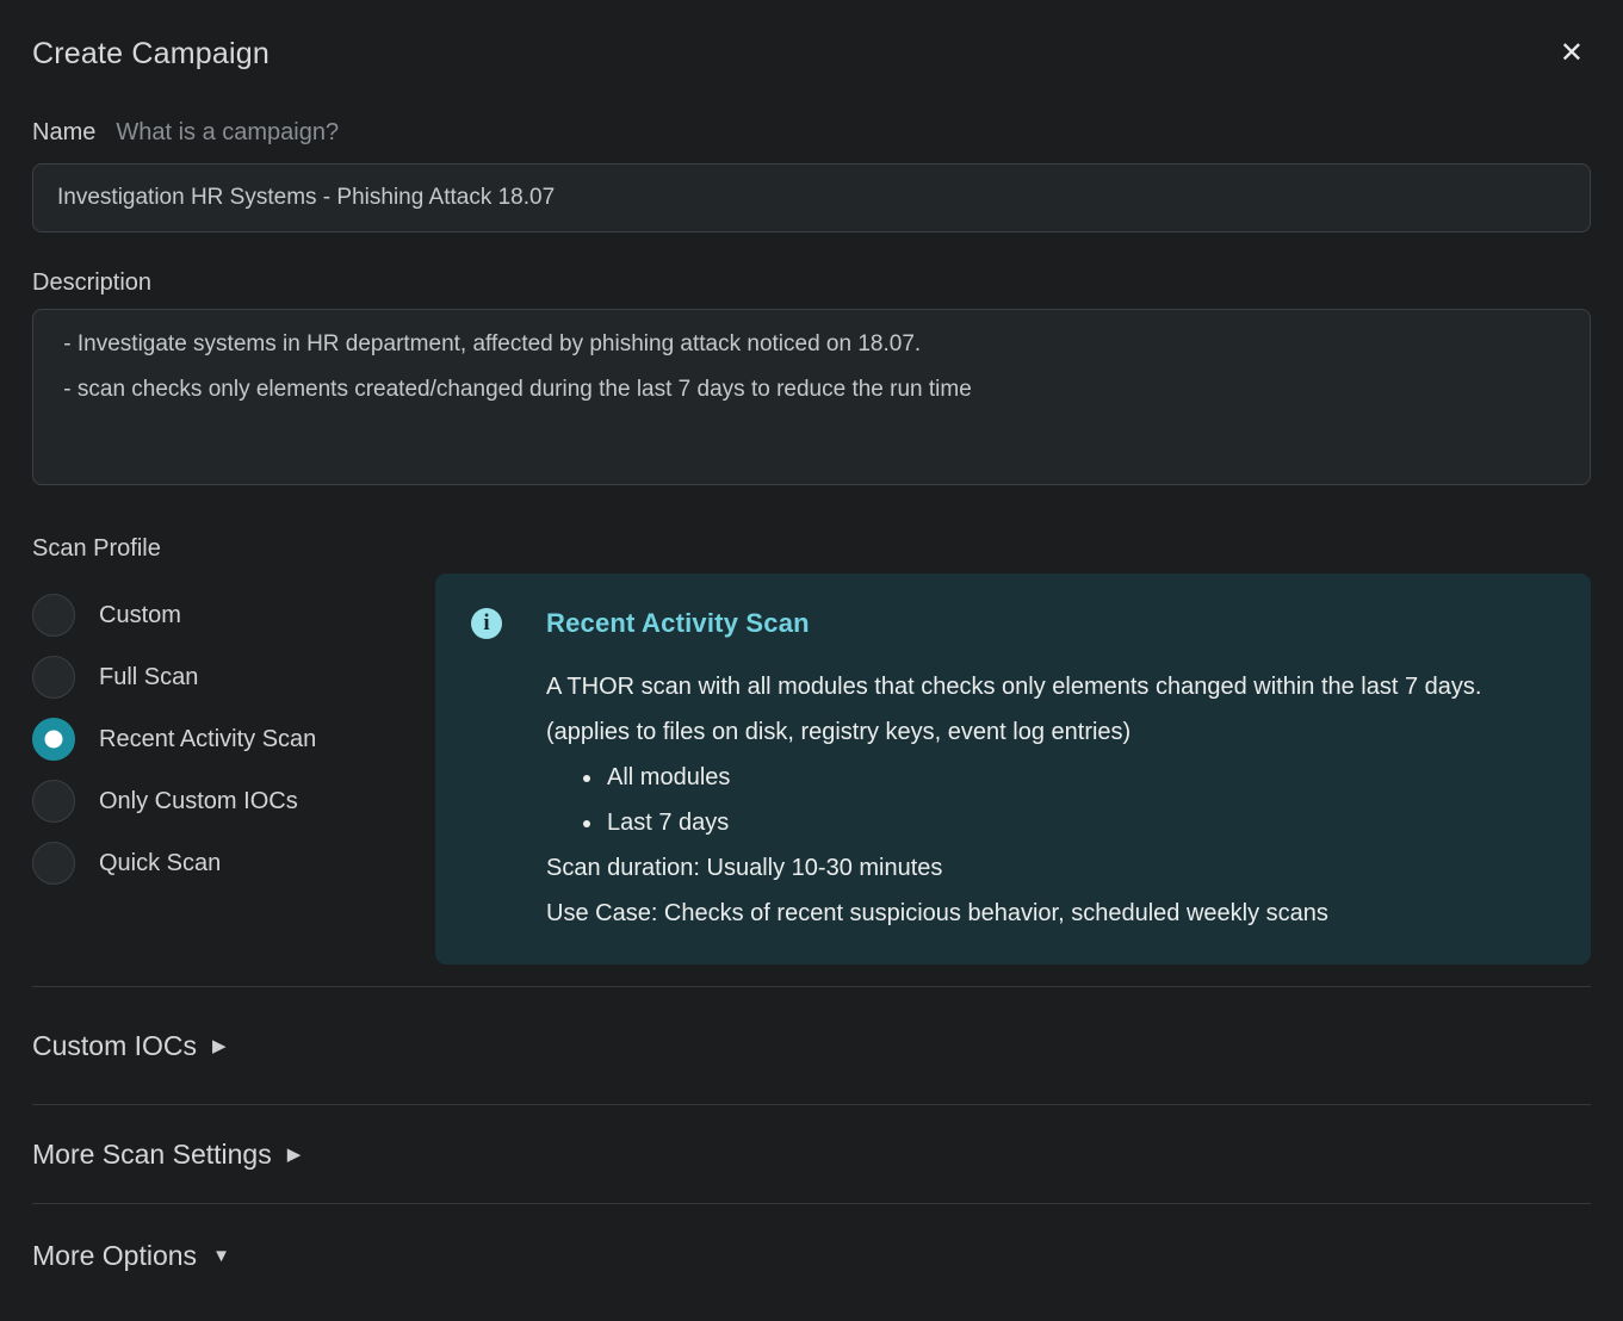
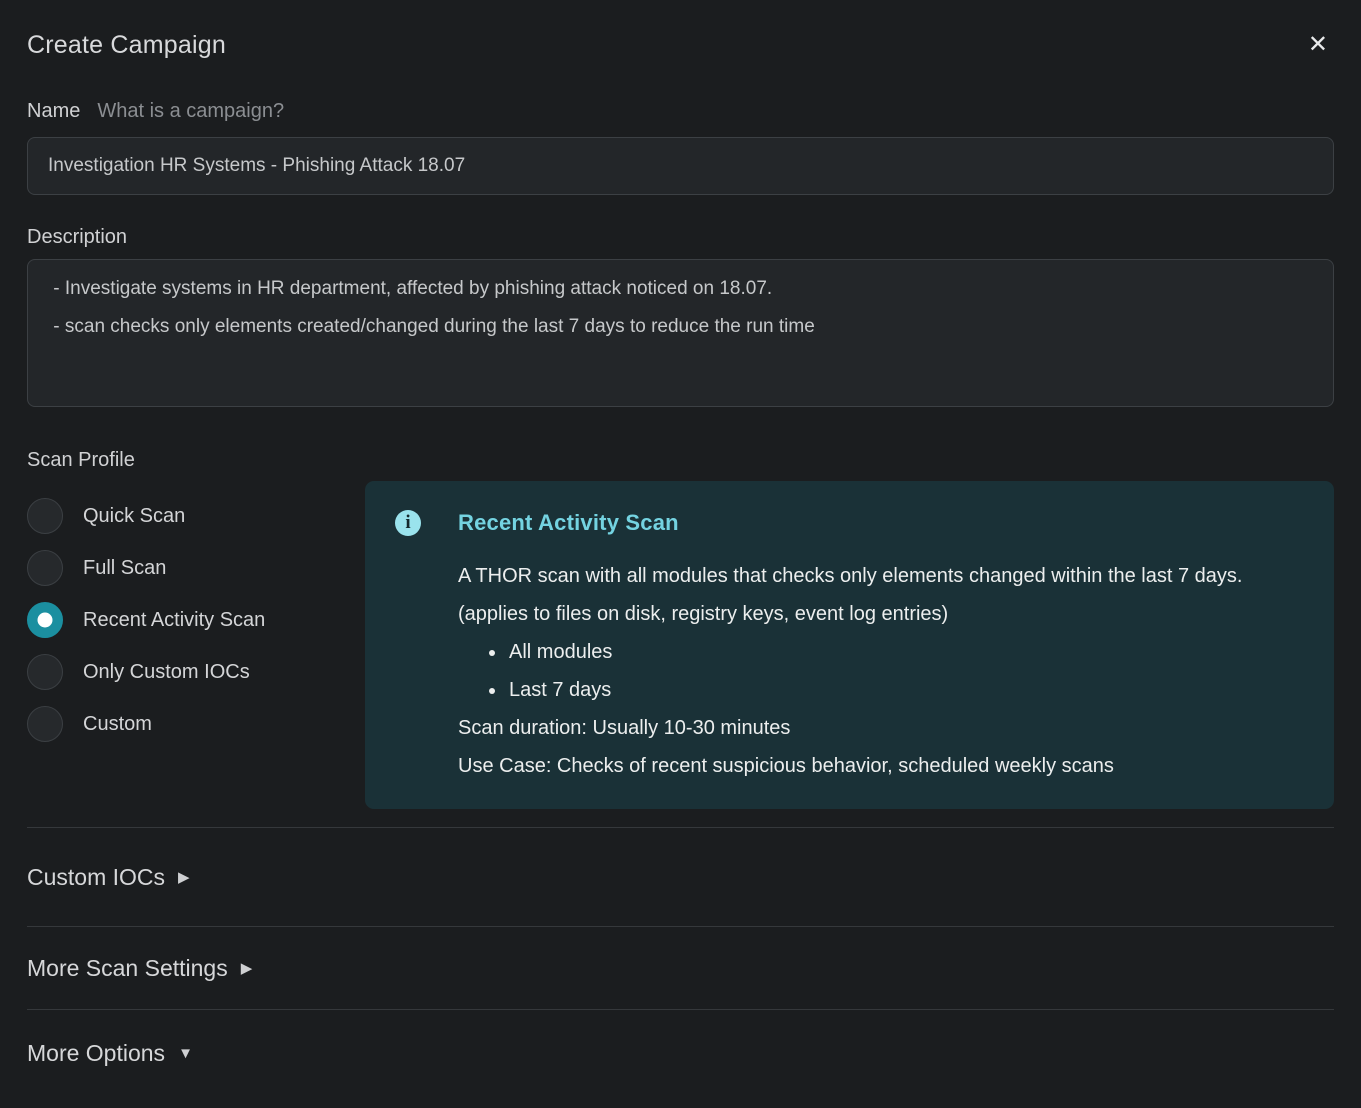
  Create Campaign
  ✕
  Name
  What is a campaign?
  Investigation HR Systems - Phishing Attack 18.07
  Description
  - Investigate systems in HR department, affected by phishing attack noticed on 18.07.
  - scan checks only elements created/changed during the last 7 days to reduce the run time
  Scan Profile
- Custom
+ Quick Scan
  Full Scan
  Recent Activity Scan
  Only Custom IOCs
- Quick Scan
+ Custom
  i
  Recent Activity Scan
  A THOR scan with all modules that checks only elements changed within the last 7 days. (applies to files on disk, registry keys, event log entries)
  All modules
  Last 7 days
  Scan duration: Usually 10-30 minutes
  Use Case: Checks of recent suspicious behavior, scheduled weekly scans
  Custom IOCs
  ▶
  More Scan Settings
  ▶
  More Options
  ▼
